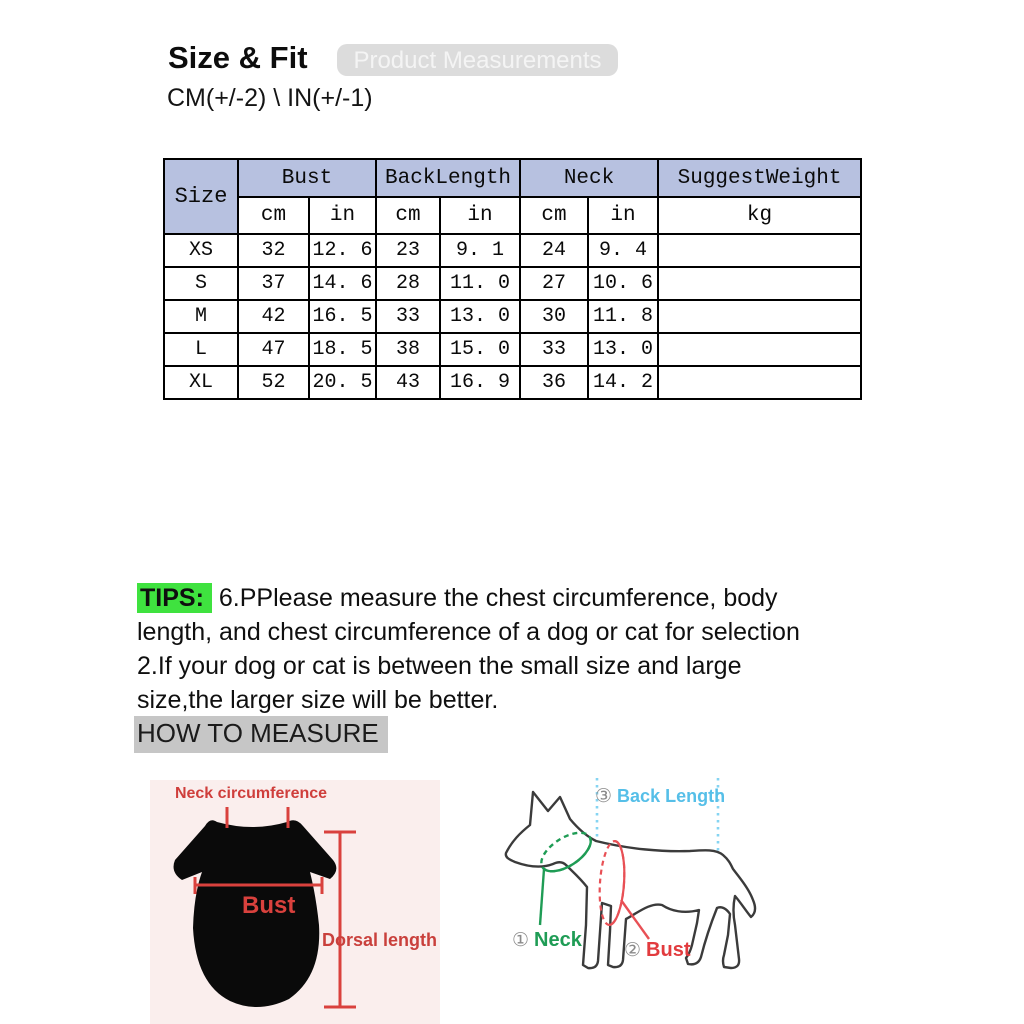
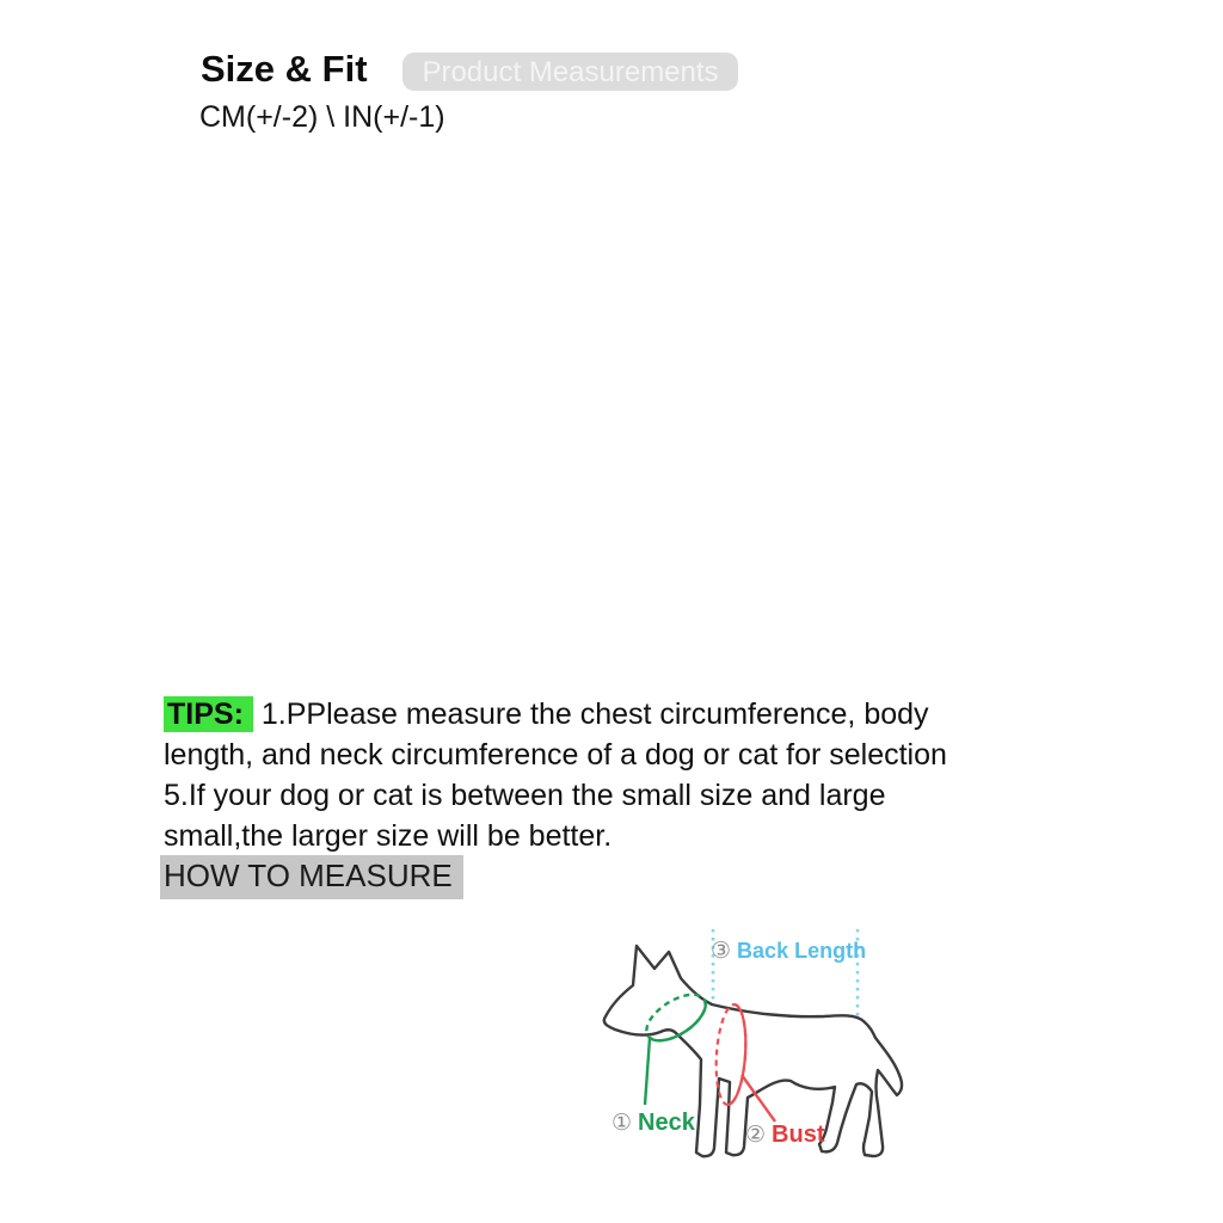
  Size & Fit
  Product Measurements
  CM(+/-2) \ IN(+/-1)
- Size	Bust	BackLength	Neck	SuggestWeight
- cm	in	cm	in	cm	in	kg
- XS	32	12. 6	23	9. 1	24	9. 4
- S	37	14. 6	28	11. 0	27	10. 6
- M	42	16. 5	33	13. 0	30	11. 8
- L	47	18. 5	38	15. 0	33	13. 0
- XL	52	20. 5	43	16. 9	36	14. 2
- TIPS: 6.PPlease measure the chest circumference, body
+ TIPS: 1.PPlease measure the chest circumference, body
- length, and chest circumference of a dog or cat for selection
+ length, and neck circumference of a dog or cat for selection
- 2.If your dog or cat is between the small size and large
+ 5.If your dog or cat is between the small size and large
- size,the larger size will be better.
+ small,the larger size will be better.
  HOW TO MEASURE
- Neck circumference
- Bust
- Dorsal length
  ③ Back Length
  ① Neck
  ② Bust
